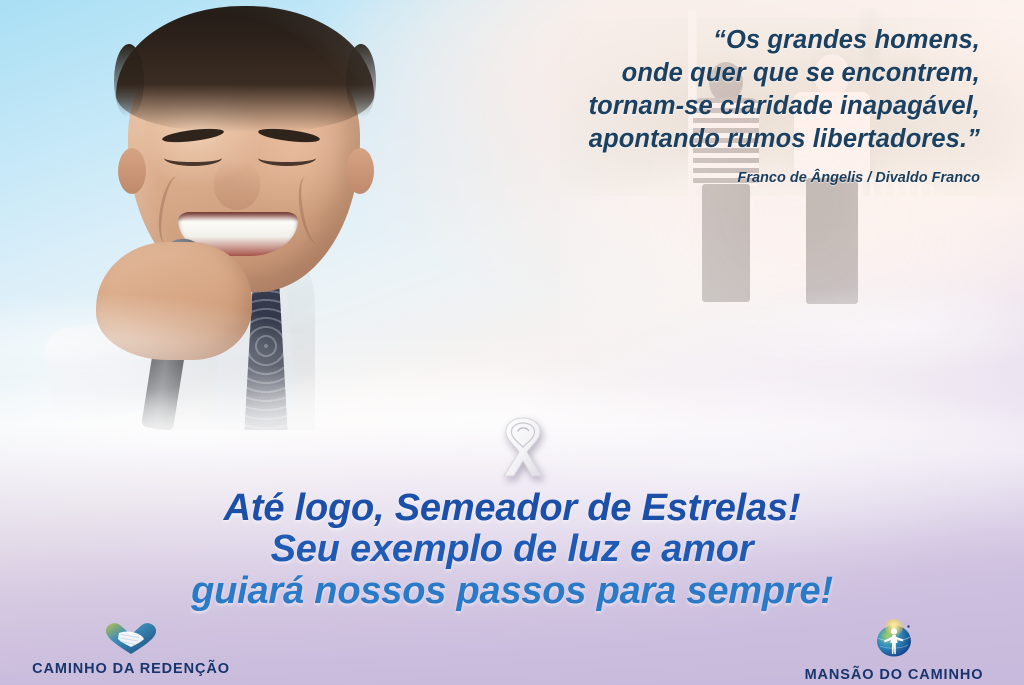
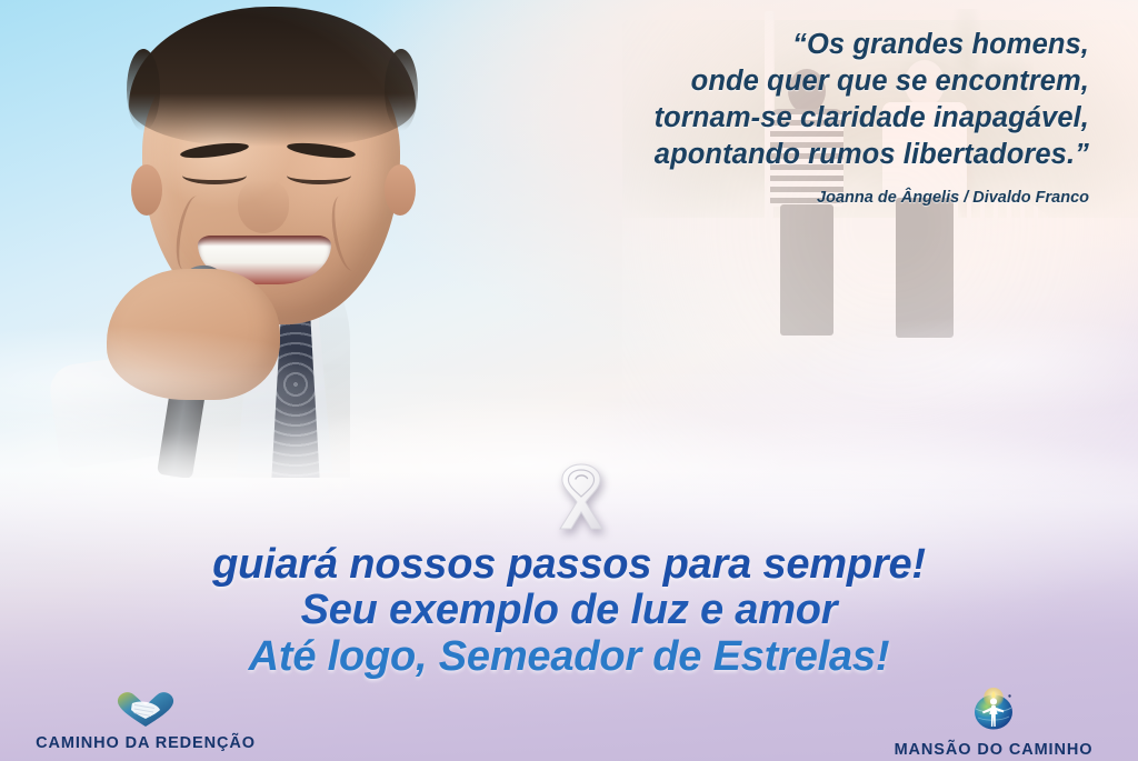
  “Os grandes homens,
  onde quer que se encontrem,
  tornam-se claridade inapagável,
  apontando rumos libertadores.”
- Franco de Ângelis / Divaldo Franco
+ Joanna de Ângelis / Divaldo Franco
- Até logo, Semeador de Estrelas!
+ guiará nossos passos para sempre!
  Seu exemplo de luz e amor
- guiará nossos passos para sempre!
+ Até logo, Semeador de Estrelas!
  CAMINHO DA REDENÇÃO
  MANSÃO DO CAMINHO
